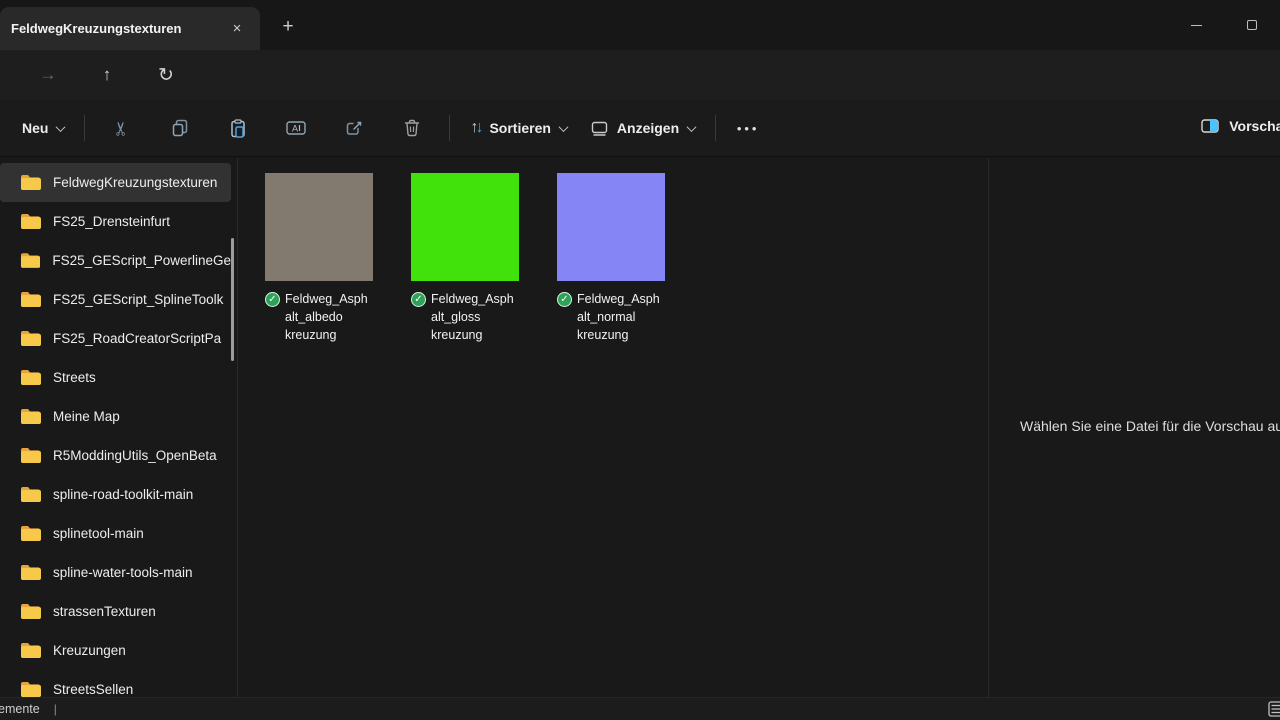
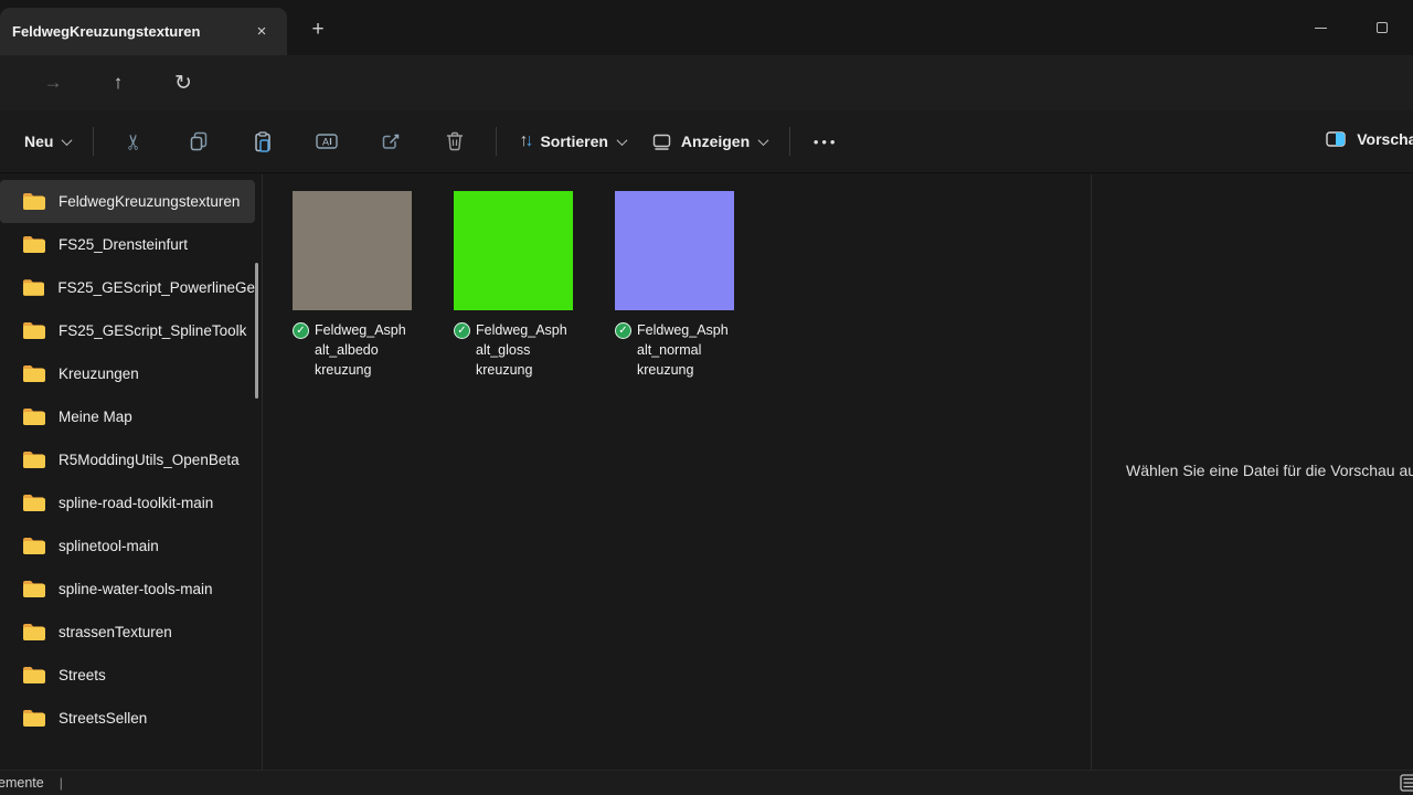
  FeldwegKreuzungstexturen
  ×
  +
  →
  ↑
  ↻
  Neu
  A
  ↑
  ↓
  Sortieren
  Anzeigen
  •••
  Vorsch
  FeldwegKreuzungstexturen
  FS25_Drensteinfurt
  FS25_GEScript_PowerlineGe
  FS25_GEScript_SplineToolk
- FS25_RoadCreatorScriptPa
- Streets
+ Kreuzungen
  Meine Map
  R5ModdingUtils_OpenBeta
  spline-road-toolkit-main
  splinetool-main
  spline-water-tools-main
  strassenTexturen
- Kreuzungen
+ Streets
  StreetsSellen
  ✓
  Feldweg_Asph
  alt_albedo
  kreuzung
  ✓
  Feldweg_Asph
  alt_gloss
  kreuzung
  ✓
  Feldweg_Asph
  alt_normal
  kreuzung
  Wählen Sie eine Datei für die Vorschau au
  emente
  |
